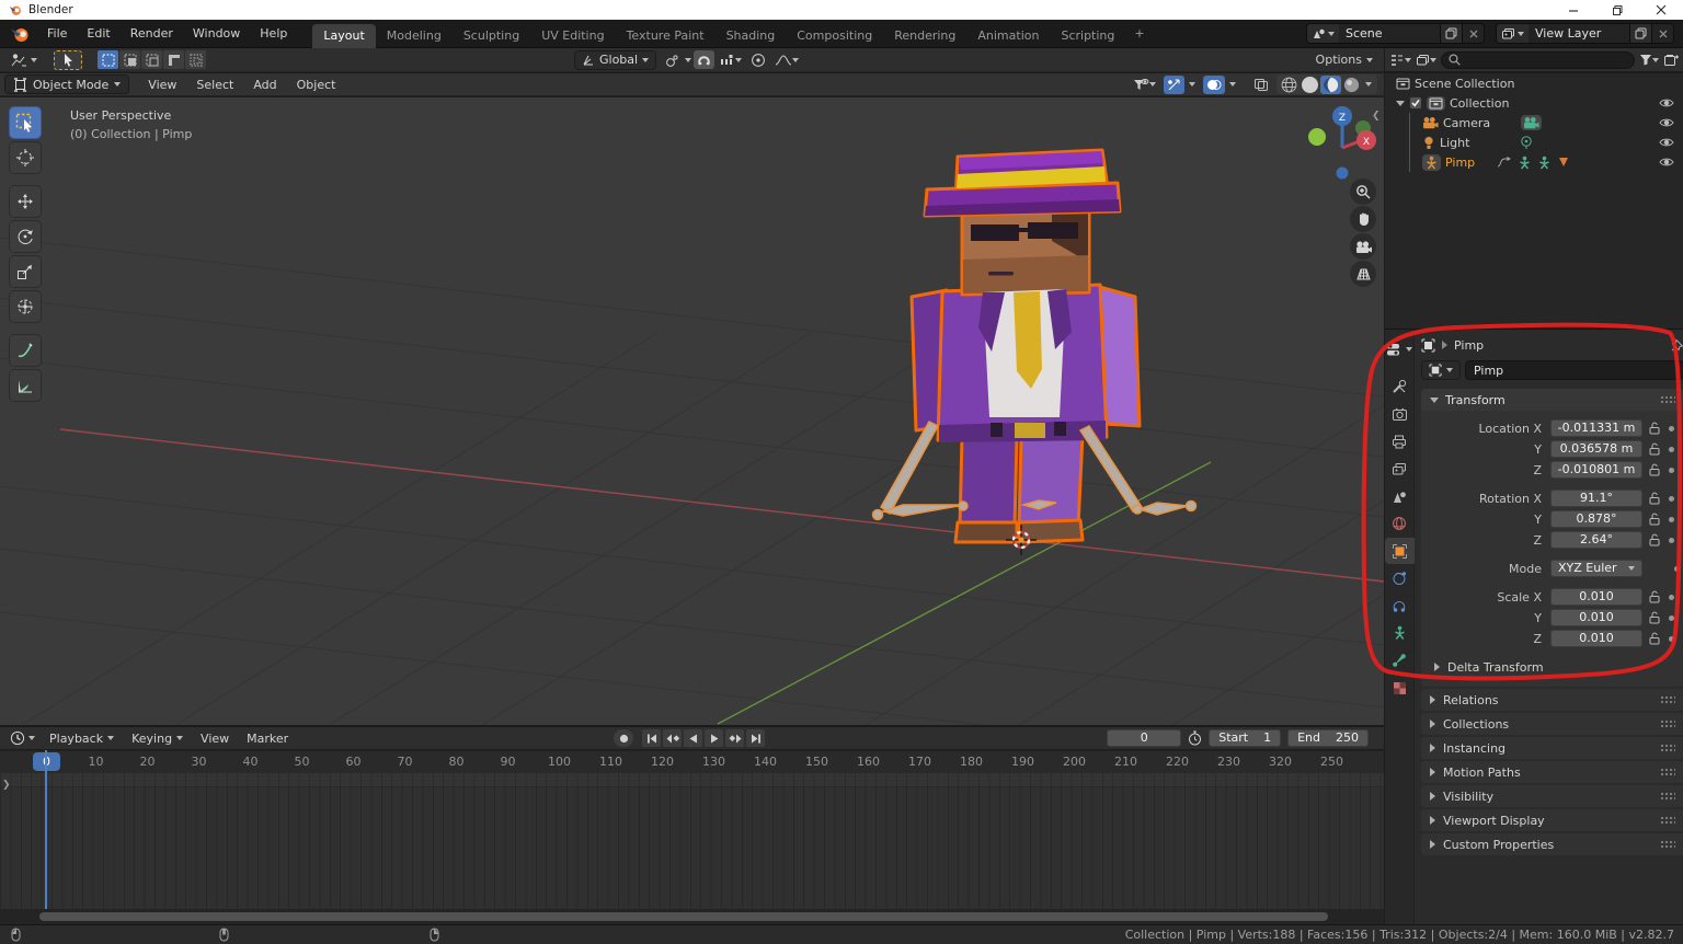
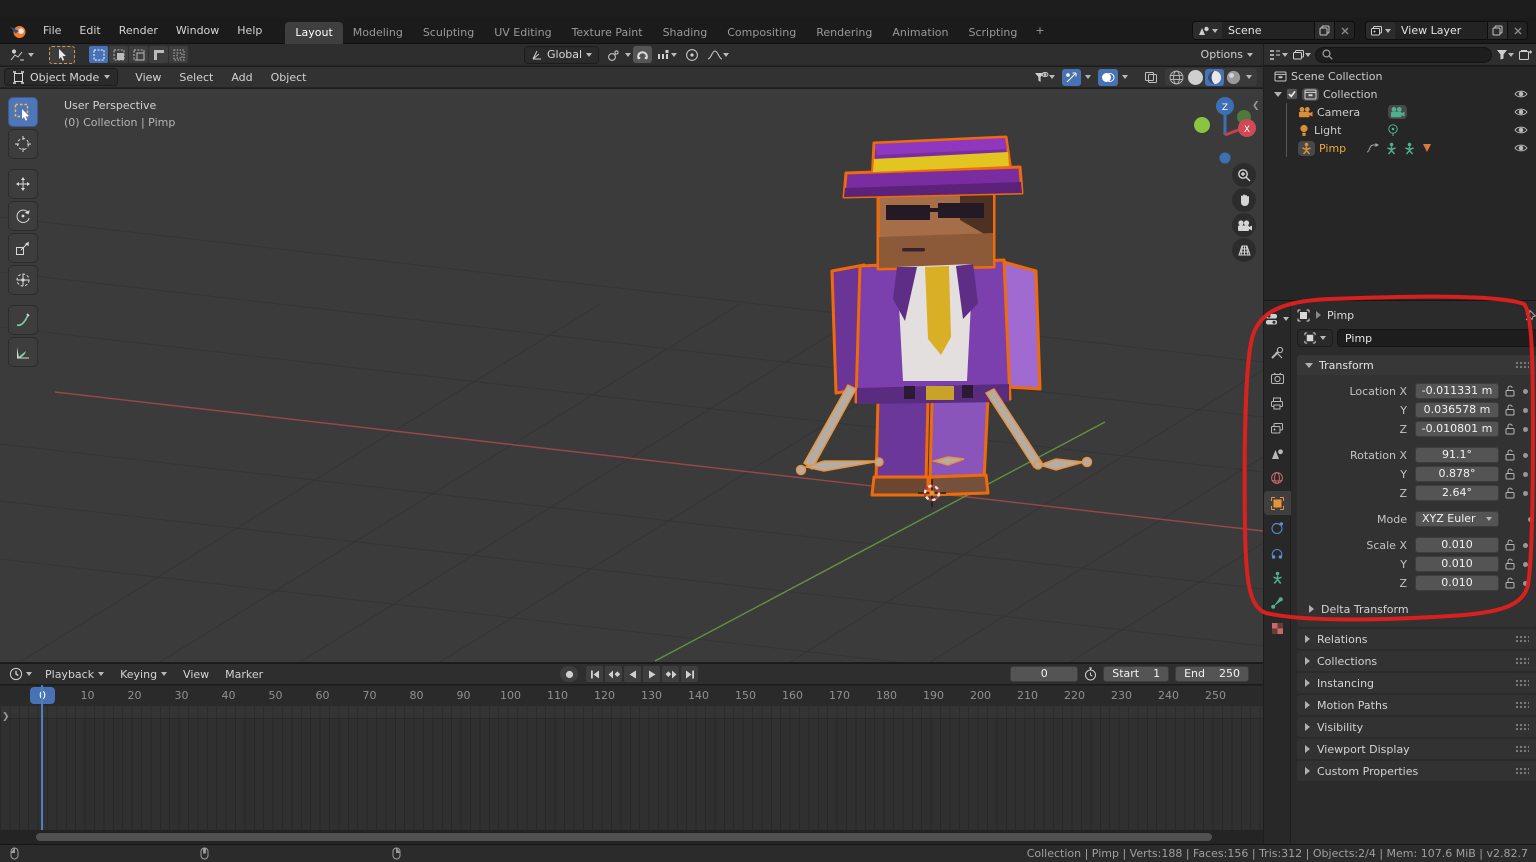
- Blender
  File
  Edit
  Render
  Window
  Help
  Layout
  Modeling
  Sculpting
  UV Editing
  Texture Paint
  Shading
  Compositing
  Rendering
  Animation
  Scripting
  +
  Scene
  View Layer
  Global
  Options
  Object Mode
  View
  Select
  Add
  Object
  User Perspective
  (0) Collection | Pimp
  Z
  X
  ❮
  Scene Collection
  Collection
  Camera
  Light
  Pimp
  Pimp
  Pimp
  Transform
  Location X
  -0.011331 m
  Y
  0.036578 m
  Z
  -0.010801 m
  Rotation X
  91.1°
  Y
  0.878°
  Z
  2.64°
  Mode
  XYZ Euler
  Scale X
  0.010
  Y
  0.010
  Z
  0.010
  Delta Transform
  Relations
  Collections
  Instancing
  Motion Paths
  Visibility
  Viewport Display
  Custom Properties
  Playback
  Keying
  View
  Marker
  0
  Start
  1
  End
  250
- 10 20 30 40 50 60 70 80 90 100 110 120 130 140 150 160 170 180 190 200 210 220 230 320 250
+ 10 20 30 40 50 60 70 80 90 100 110 120 130 140 150 160 170 180 190 200 210 220 230 240 250
  ❯
- Collection | Pimp | Verts:188 | Faces:156 | Tris:312 | Objects:2/4 | Mem: 160.0 MiB | v2.82.7
+ Collection | Pimp | Verts:188 | Faces:156 | Tris:312 | Objects:2/4 | Mem: 107.6 MiB | v2.82.7
